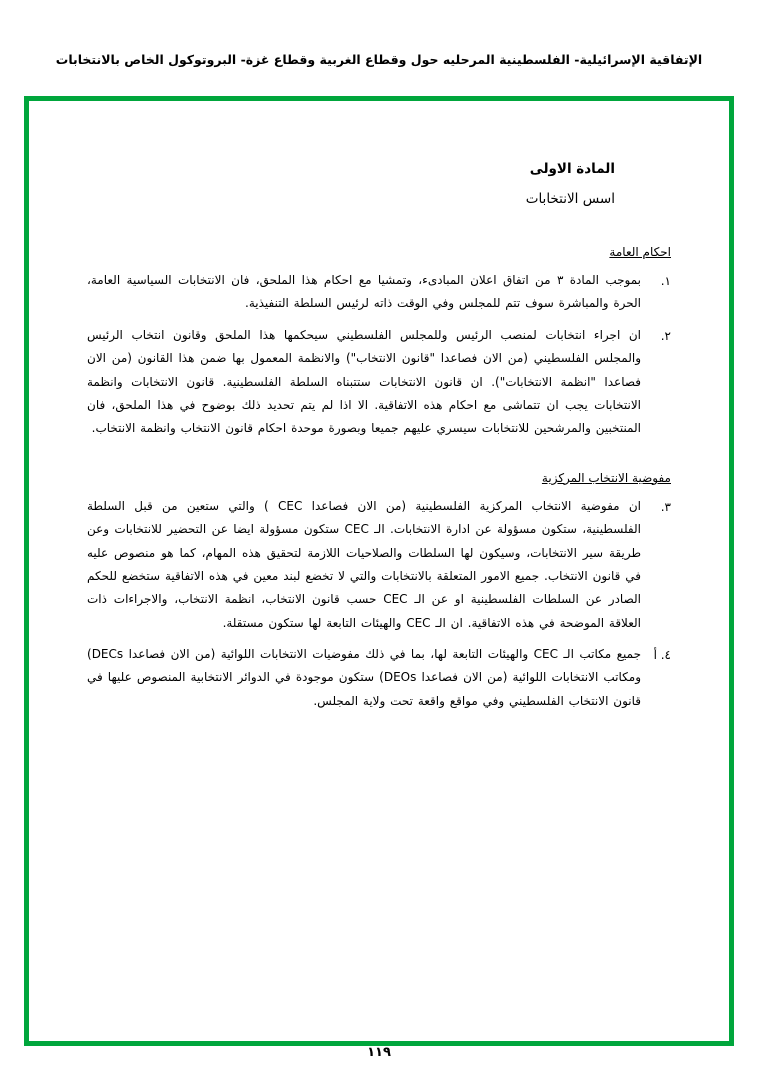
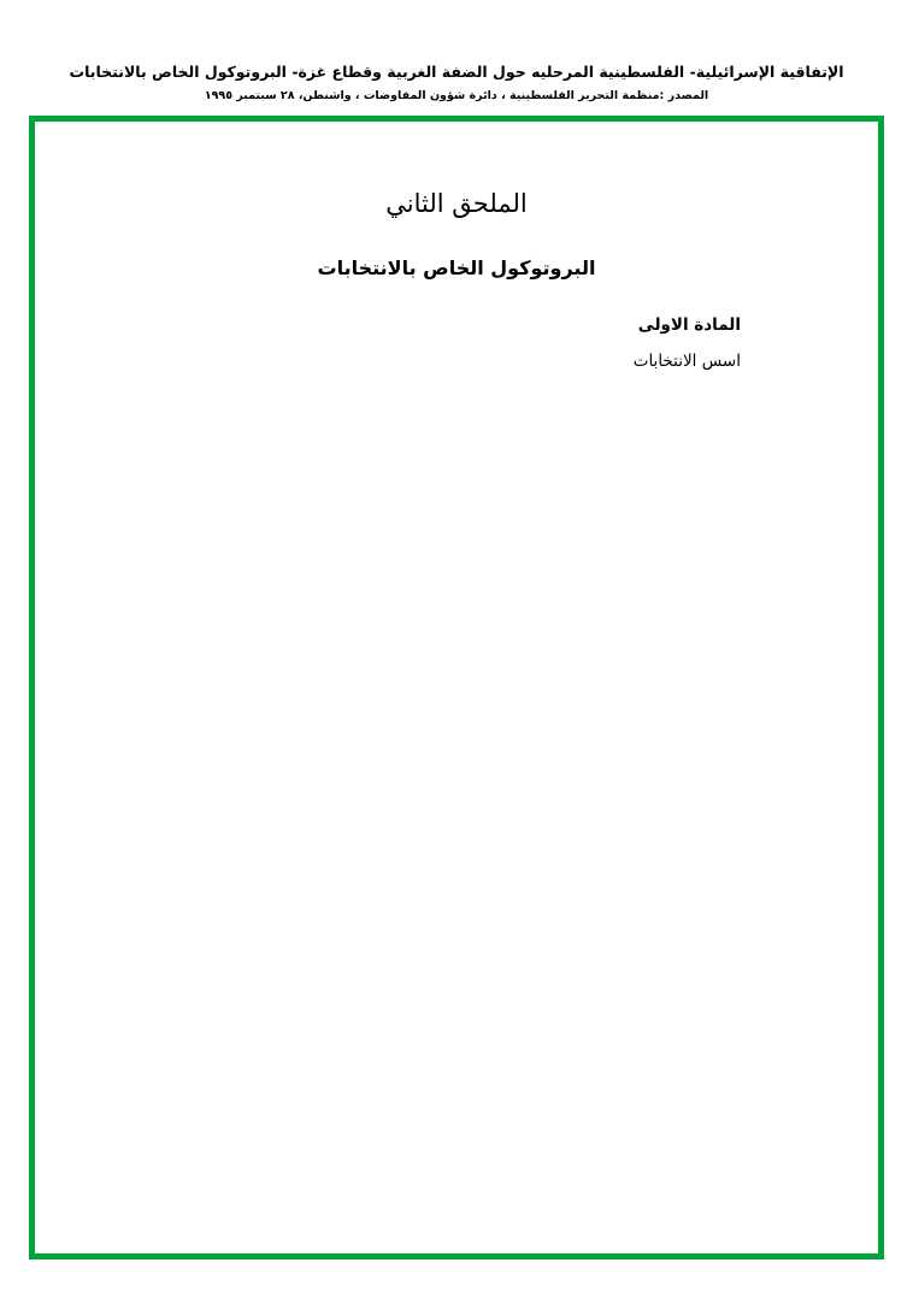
- الإتفاقية الإسرائيلية- الفلسطينية المرحليه حول وقطاع الغربية وقطاع غزة- البروتوكول الخاص بالانتخابات
+ الإتفاقية الإسرائيلية- الفلسطينية المرحليه حول الضفة الغربية وقطاع غزة- البروتوكول الخاص بالانتخابات
+ المصدر :منظمة التحرير الفلسطينية ، دائرة شؤون المفاوضات ، واشنطن، ٢٨ سبتمبر ١٩٩٥
+ الملحق الثاني
+ البروتوكول الخاص بالانتخابات
  المادة الاولى
  اسس الانتخابات
- احكام العامة
- ١.
- بموجب المادة ٣ من اتفاق اعلان المبادىء، وتمشيا مع احكام هذا الملحق، فان الانتخابات السياسية العامة، الحرة والمباشرة سوف تتم للمجلس وفي الوقت ذاته لرئيس السلطة التنفيذية.
- ٢.
- ان اجراء انتخابات لمنصب الرئيس وللمجلس الفلسطيني سيحكمها هذا الملحق وقانون انتخاب الرئيس والمجلس الفلسطيني (من الان فصاعدا "قانون الانتخاب") والانظمة المعمول بها ضمن هذا القانون (من الان فصاعدا "انظمة الانتخابات"). ان قانون الانتخابات ستتبناه السلطة الفلسطينية. قانون الانتخابات وانظمة الانتخابات يجب ان تتماشى مع احكام هذه الاتفاقية. الا اذا لم يتم تحديد ذلك بوضوح في هذا الملحق، فان المنتخبين والمرشحين للانتخابات سيسري عليهم جميعا وبصورة موحدة احكام قانون الانتخاب وانظمة الانتخاب.
- مفوضية الانتخاب المركزية
- ٣.
- ان مفوضية الانتخاب المركزية الفلسطينية (من الان فصاعدا CEC ) والتي ستعين من قبل السلطة الفلسطينية، ستكون مسؤولة عن ادارة الانتخابات. الـ CEC ستكون مسؤولة ايضا عن التحضير للانتخابات وعن طريقة سير الانتخابات، وسيكون لها السلطات والصلاحيات اللازمة لتحقيق هذه المهام، كما هو منصوص عليه في قانون الانتخاب. جميع الامور المتعلقة بالانتخابات والتي لا تخضع لبند معين في هذه الاتفاقية ستخضع للحكم الصادر عن السلطات الفلسطينية او عن الـ CEC حسب قانون الانتخاب، انظمة الانتخاب، والاجراءات ذات العلاقة الموضحة في هذه الاتفاقية. ان الـ CEC والهيئات التابعة لها ستكون مستقلة.
- ٤. أ
- جميع مكاتب الـ CEC والهيئات التابعة لها، بما في ذلك مفوضيات الانتخابات اللوائية (من الان فصاعدا DECs) ومكاتب الانتخابات اللوائية (من الان فصاعدا DEOs) ستكون موجودة في الدوائر الانتخابية المنصوص عليها في قانون الانتخاب الفلسطيني وفي مواقع واقعة تحت ولاية المجلس.
- ١١٩
